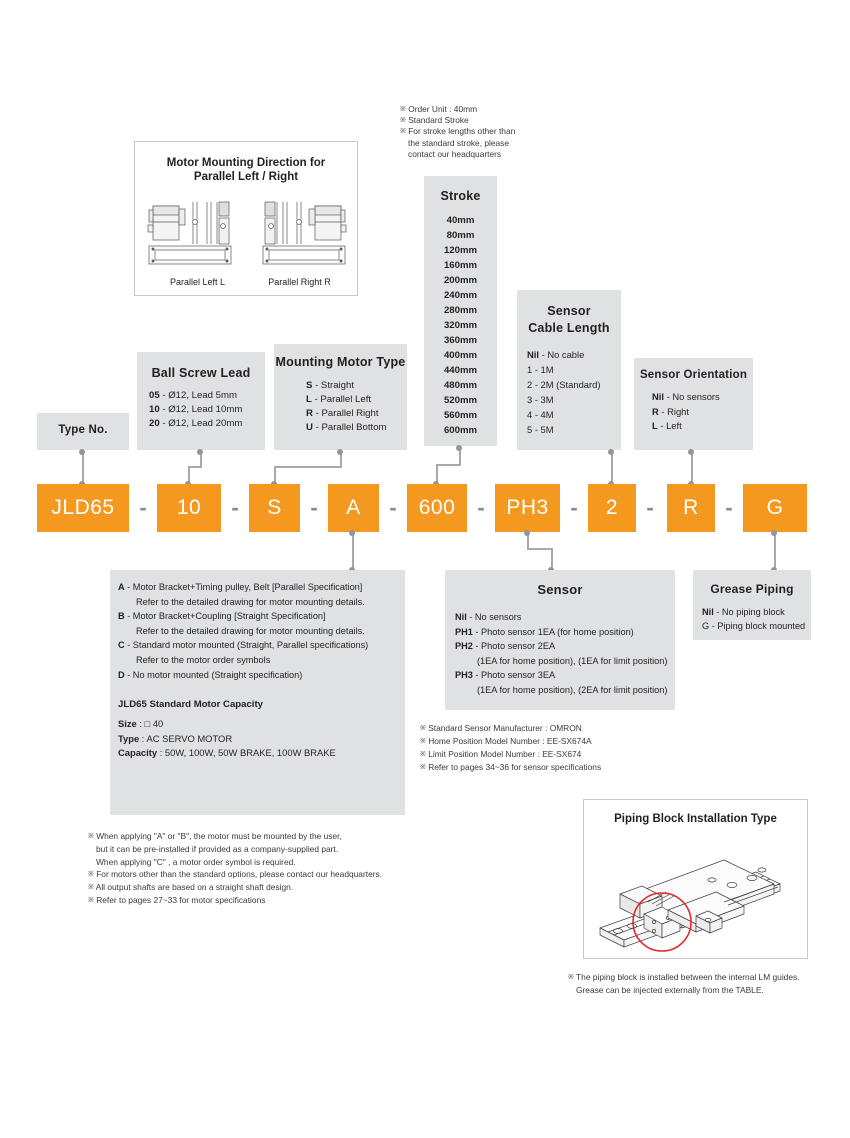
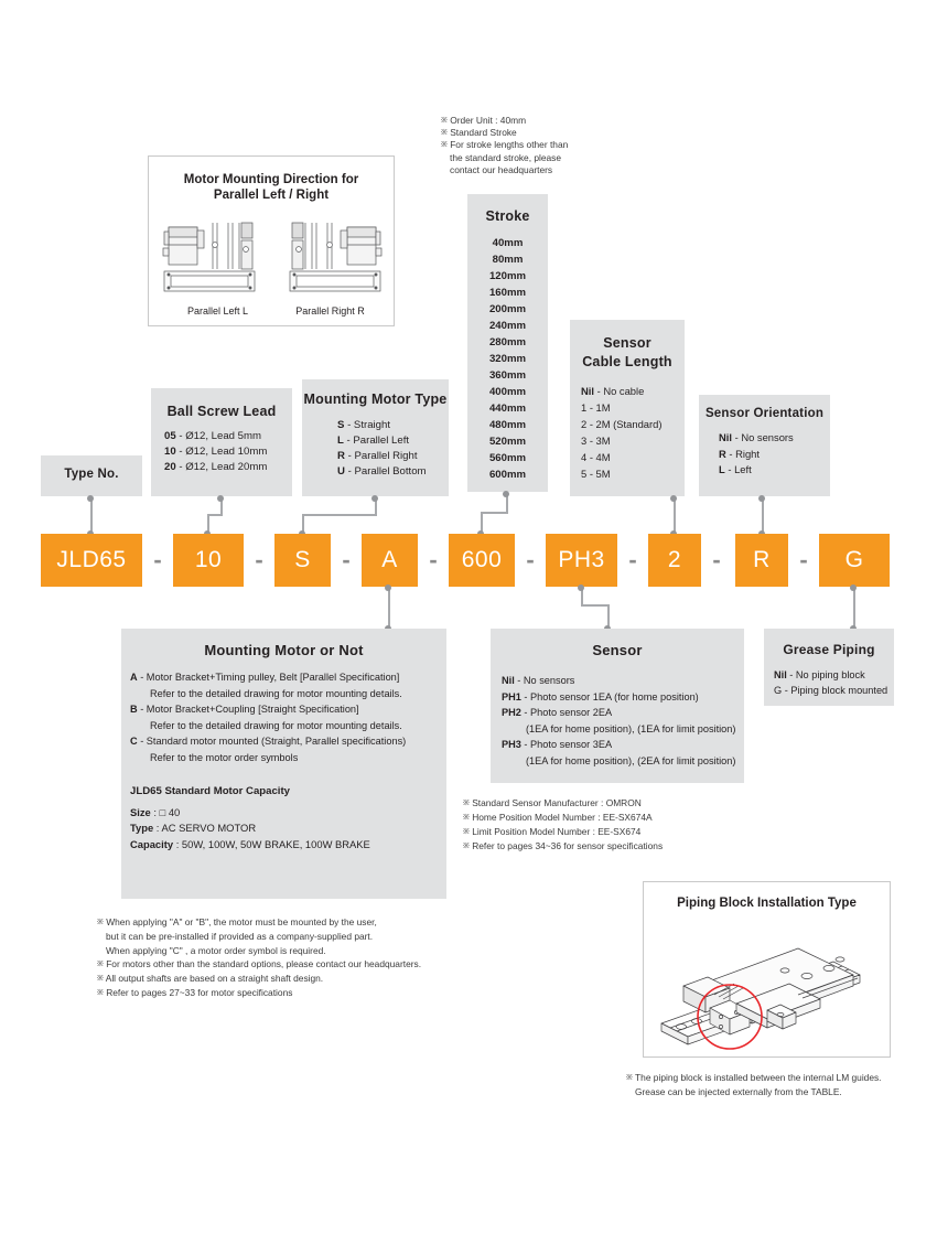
  Motor Mounting Direction for
  Parallel Left / Right
  Parallel Left L
  Parallel Right R
  Order Unit : 40mm
  Standard Stroke
  For stroke lengths other than
  the standard stroke, please
  contact our headquarters
  Stroke
  40mm
  80mm
  120mm
  160mm
  200mm
  240mm
  280mm
  320mm
  360mm
  400mm
  440mm
  480mm
  520mm
  560mm
  600mm
  Type No.
  Ball Screw Lead
  05 - Ø12, Lead 5mm
  10 - Ø12, Lead 10mm
  20 - Ø12, Lead 20mm
  Mounting Motor Type
  S - Straight
  L - Parallel Left
  R - Parallel Right
  U - Parallel Bottom
  Sensor
  Cable Length
  Nil - No cable
  1 - 1M
  2 - 2M (Standard)
  3 - 3M
  4 - 4M
  5 - 5M
  Sensor Orientation
  Nil - No sensors
  R - Right
  L - Left
  JLD65
  -
  10
  -
  S
  -
  A
  -
  600
  -
  PH3
  -
  2
  -
  R
  -
  G
+ Mounting Motor or Not
  A - Motor Bracket+Timing pulley, Belt [Parallel Specification]
  Refer to the detailed drawing for motor mounting details.
  B - Motor Bracket+Coupling [Straight Specification]
  Refer to the detailed drawing for motor mounting details.
  C - Standard motor mounted (Straight, Parallel specifications)
  Refer to the motor order symbols
- D - No motor mounted (Straight specification)
  JLD65 Standard Motor Capacity
  Size : □ 40
  Type : AC SERVO MOTOR
  Capacity : 50W, 100W, 50W BRAKE, 100W BRAKE
  Sensor
  Nil - No sensors
  PH1 - Photo sensor 1EA (for home position)
  PH2 - Photo sensor 2EA
  (1EA for home position), (1EA for limit position)
  PH3 - Photo sensor 3EA
  (1EA for home position), (2EA for limit position)
  Standard Sensor Manufacturer : OMRON
  Home Position Model Number : EE-SX674A
  Limit Position Model Number : EE-SX674
  Refer to pages 34~36 for sensor specifications
  Grease Piping
  Nil - No piping block
  G - Piping block mounted
  When applying "A" or "B", the motor must be mounted by the user,
  but it can be pre-installed if provided as a company-supplied part.
  When applying "C" , a motor order symbol is required.
  For motors other than the standard options, please contact our headquarters.
  All output shafts are based on a straight shaft design.
  Refer to pages 27~33 for motor specifications
  Piping Block Installation Type
  The piping block is installed between the internal LM guides.
  Grease can be injected externally from the TABLE.
